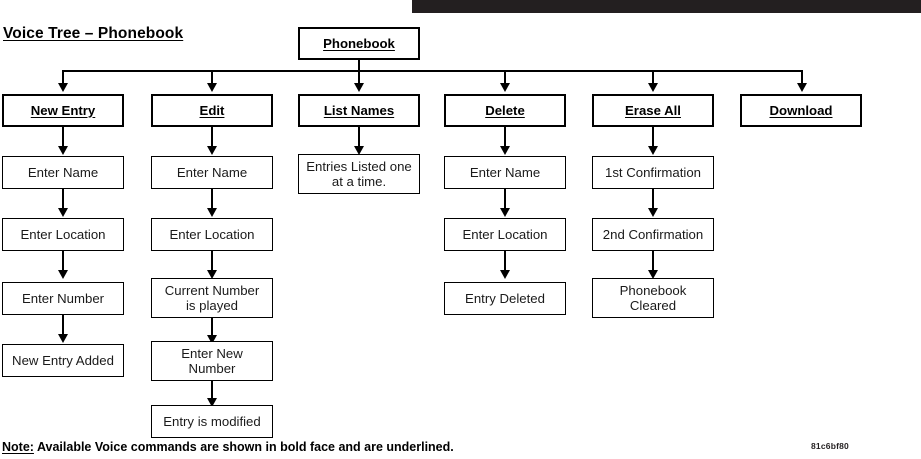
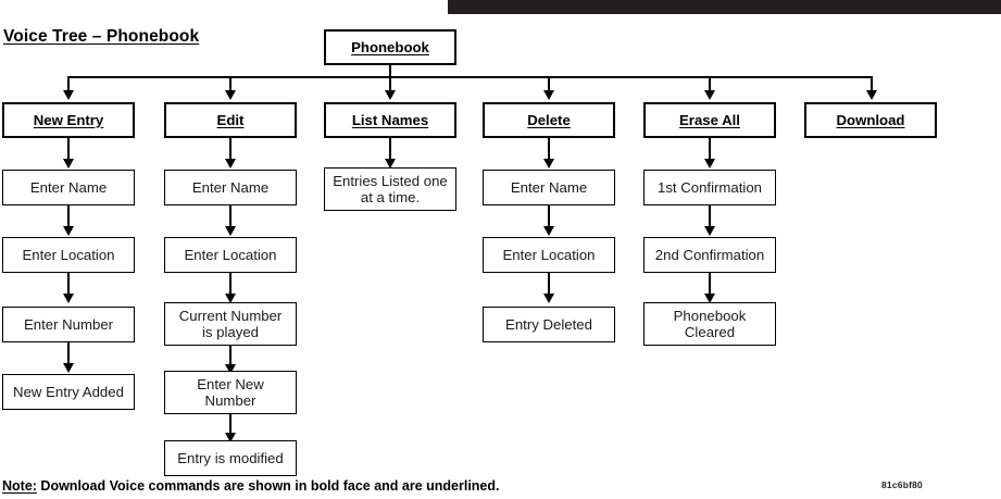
  Voice Tree – Phonebook
  Phonebook
  New Entry
  Enter Name
  Enter Location
  Enter Number
  New Entry Added
  Edit
  Enter Name
  Enter Location
  Current Number
  is played
  Enter New
  Number
  Entry is modified
  List Names
  Entries Listed one
  at a time.
  Delete
  Enter Name
  Enter Location
  Entry Deleted
  Erase All
  1st Confirmation
  2nd Confirmation
  Phonebook
  Cleared
  Download
- Note: Available Voice commands are shown in bold face and are underlined.
+ Note: Download Voice commands are shown in bold face and are underlined.
  81c6bf80
